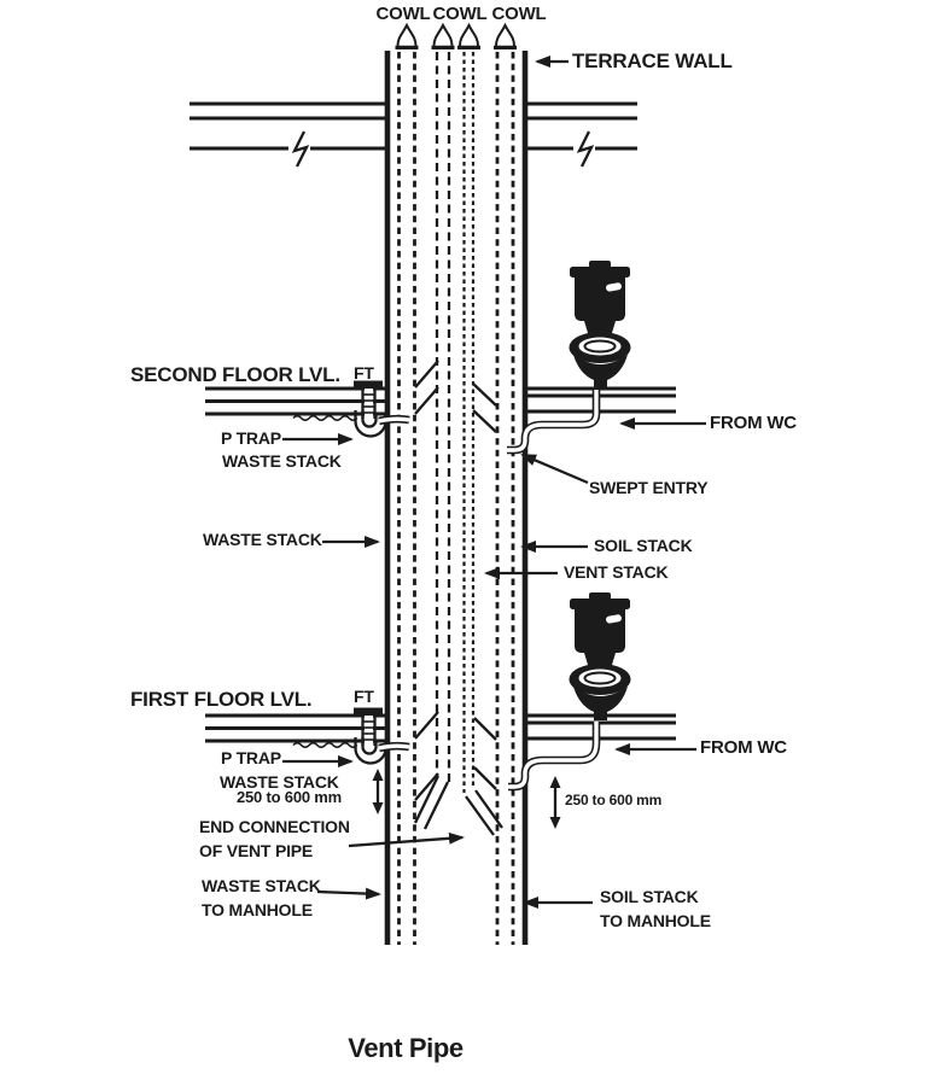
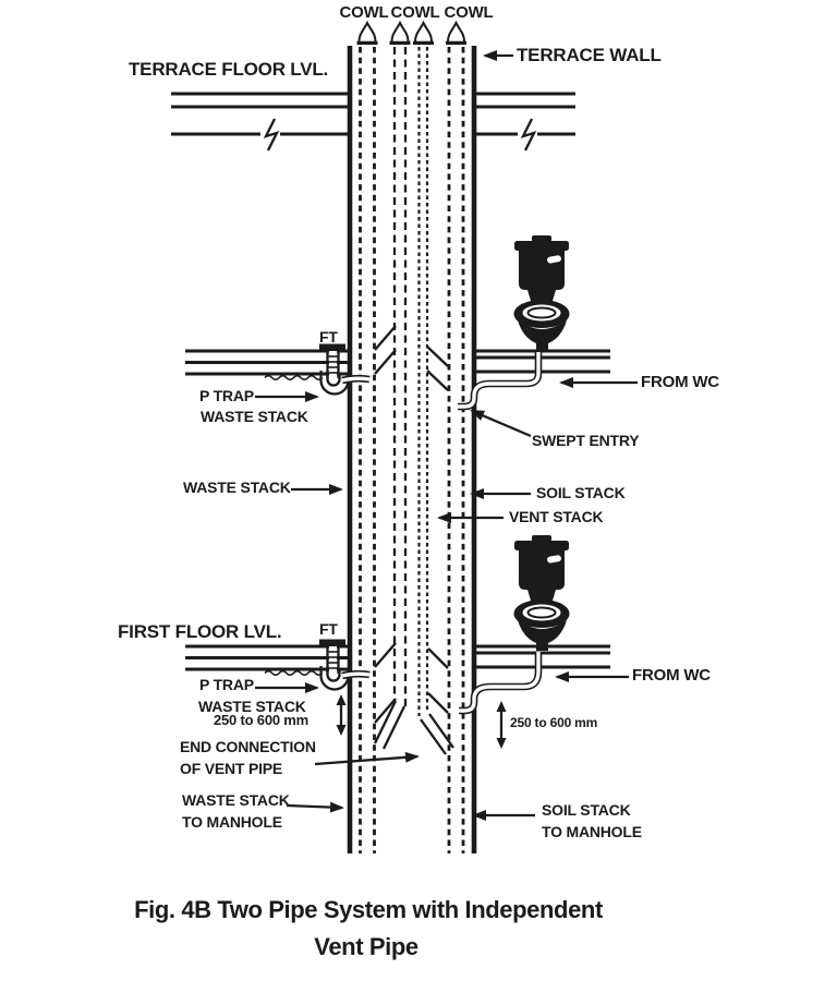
  COWL
  COWL
  COWL
+ TERRACE FLOOR LVL.
  TERRACE WALL
- SECOND FLOOR LVL.
  FT
  P TRAP
  WASTE STACK
  FROM WC
  SWEPT ENTRY
  WASTE STACK
  SOIL STACK
  VENT STACK
  FIRST FLOOR LVL.
  FT
  P TRAP
  WASTE STACK
  250 to 600 mm
  FROM WC
  250 to 600 mm
  END CONNECTION
  OF VENT PIPE
  WASTE STACK
  TO MANHOLE
  SOIL STACK
  TO MANHOLE
+ Fig. 4B Two Pipe System with Independent
  Vent Pipe
